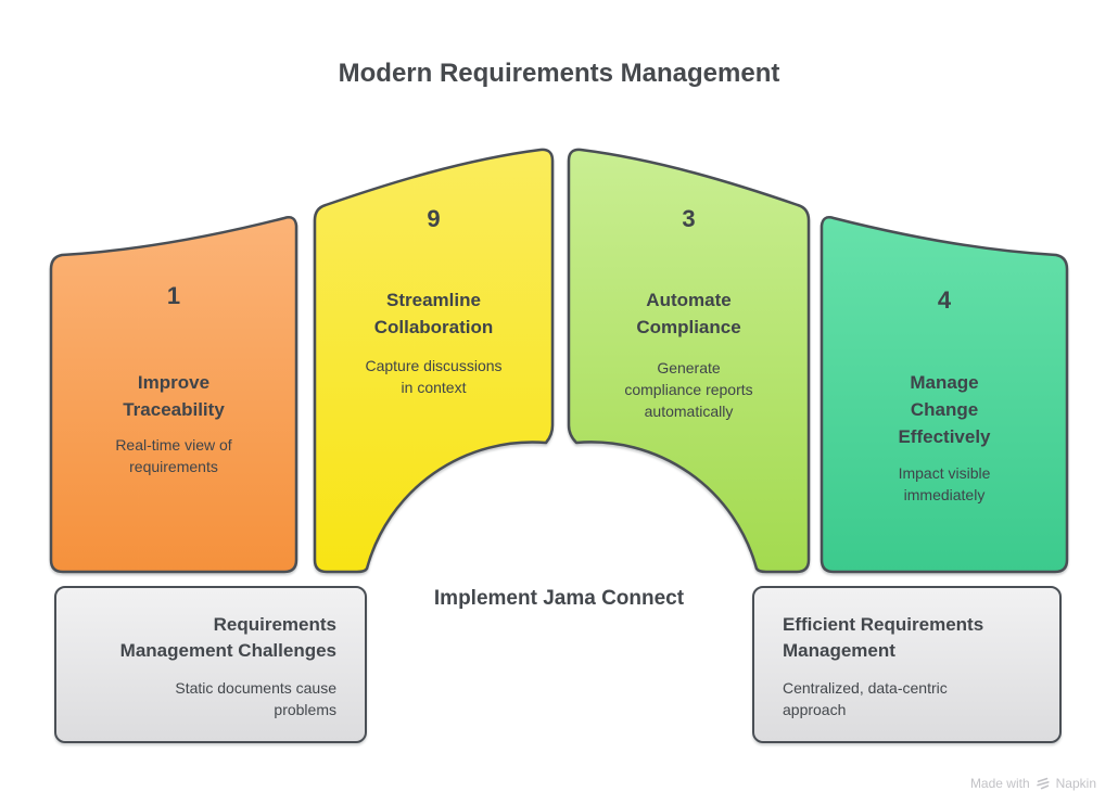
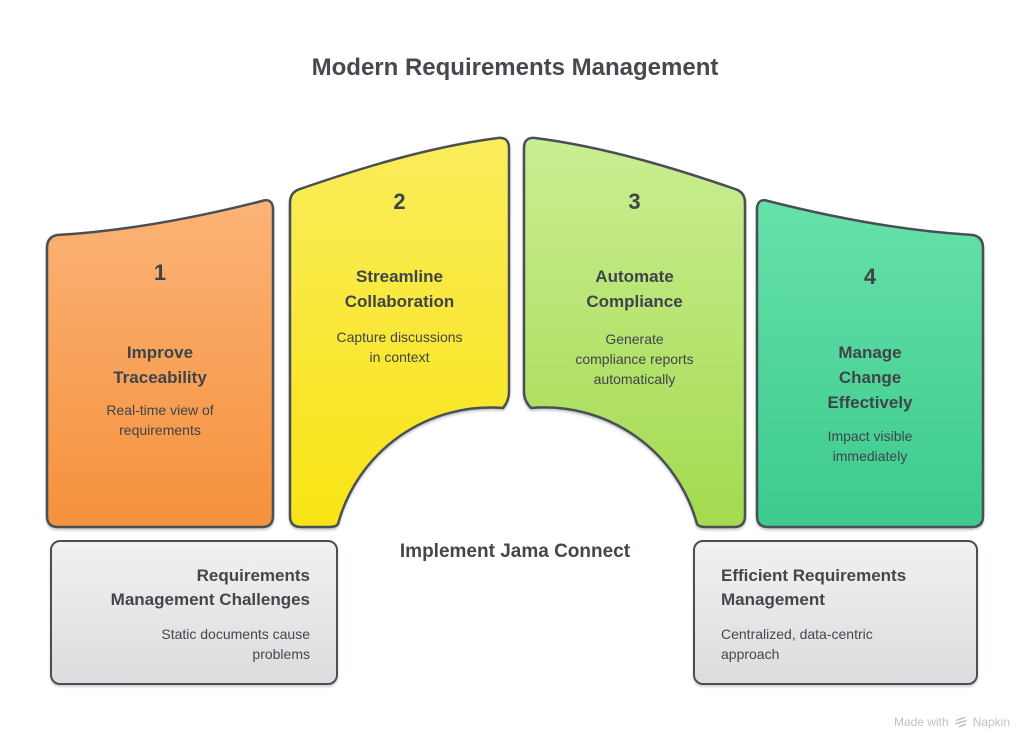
  Modern Requirements Management
  1
  Improve
  Traceability
  Real-time view of
  requirements
- 9
+ 2
  Streamline
  Collaboration
  Capture discussions
  in context
  3
  Automate
  Compliance
  Generate
  compliance reports
  automatically
  4
  Manage
  Change
  Effectively
  Impact visible
  immediately
  Implement Jama Connect
  Requirements
  Management Challenges
  Static documents cause
  problems
  Efficient Requirements
  Management
  Centralized, data-centric
  approach
  Made with
  Napkin
